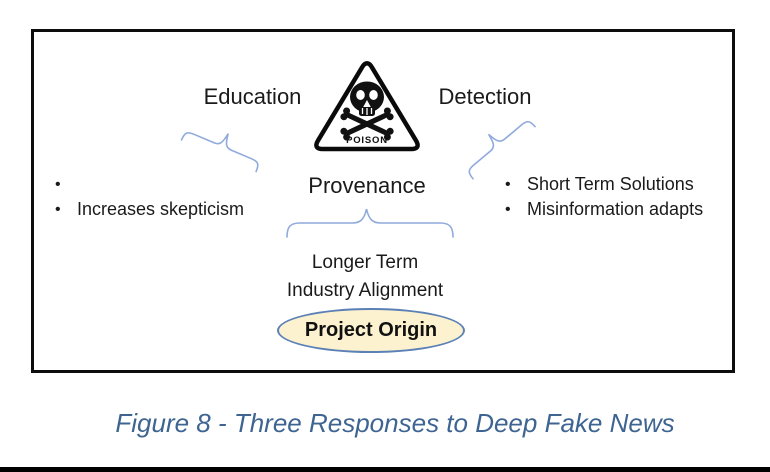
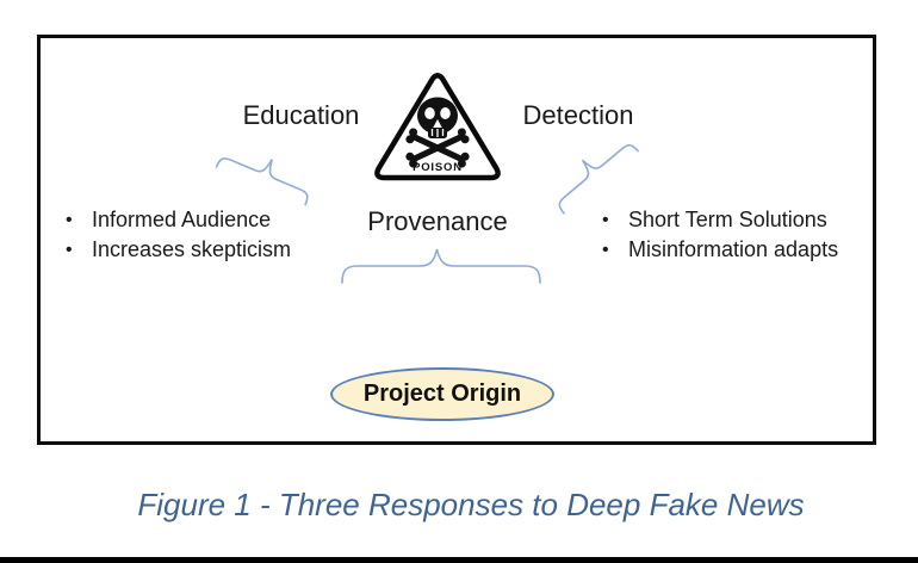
  POISON
  Education
  Detection
  Provenance
  •
+ Informed Audience
  •
  Increases skepticism
  •
  Short Term Solutions
  •
  Misinformation adapts
- Longer Term
- Industry Alignment
  Project Origin
- Figure 8 - Three Responses to Deep Fake News
+ Figure 1 - Three Responses to Deep Fake News
